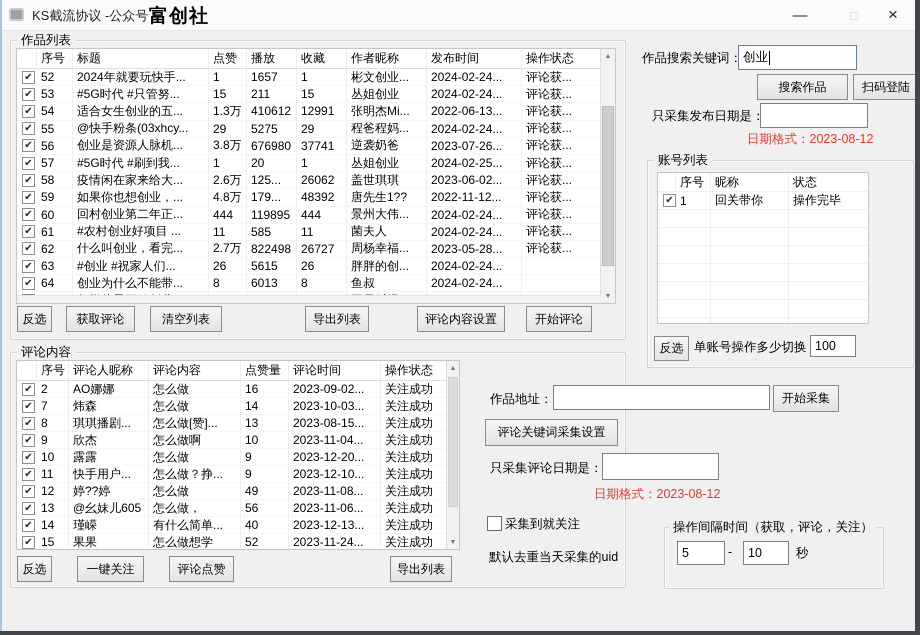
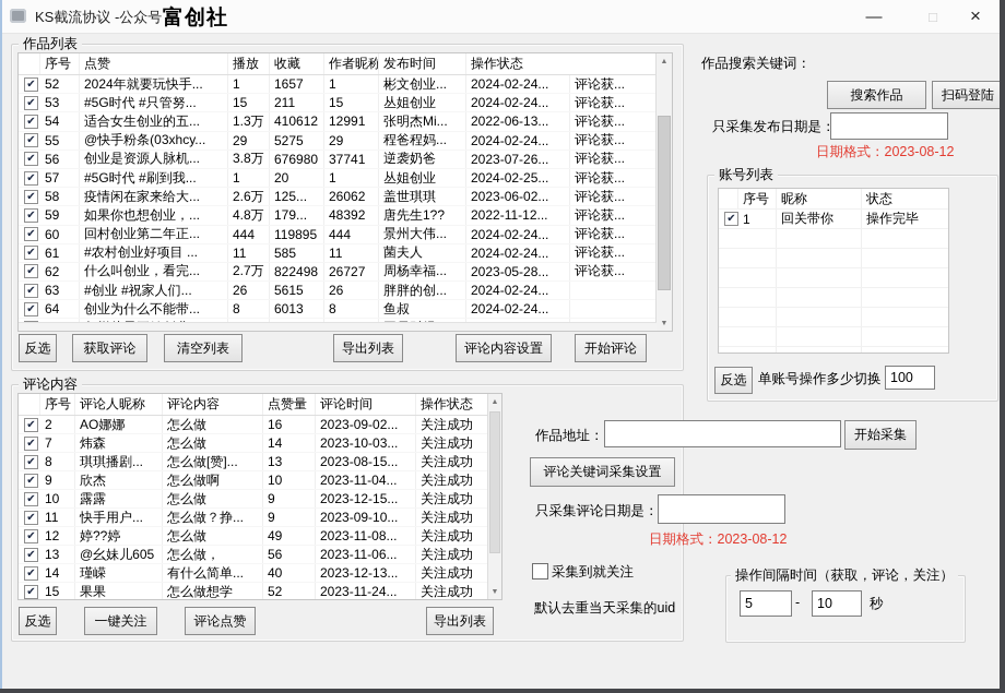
  KS截流协议 -公众号：
  富创社
  —
  □
  ×
  作品列表
  序号
- 标题
  点赞
  播放
  收藏
  作者昵称
  发布时间
  操作状态
  ✔
  52
  2024年就要玩快手...
  1
  1657
  1
  彬文创业...
  2024-02-24...
  评论获...
  ✔
  53
  #5G时代 #只管努...
  15
  211
  15
  丛姐创业
  2024-02-24...
  评论获...
  ✔
  54
  适合女生创业的五...
  1.3万
  410612
  12991
  张明杰Mi...
  2022-06-13...
  评论获...
  ✔
  55
  @快手粉条(03xhcy...
  29
  5275
  29
  程爸程妈...
  2024-02-24...
  评论获...
  ✔
  56
  创业是资源人脉机...
  3.8万
  676980
  37741
  逆袭奶爸
  2023-07-26...
  评论获...
  ✔
  57
  #5G时代 #刷到我...
  1
  20
  1
  丛姐创业
  2024-02-25...
  评论获...
  ✔
  58
  疫情闲在家来给大...
  2.6万
  125...
  26062
  盖世琪琪
  2023-06-02...
  评论获...
  ✔
  59
  如果你也想创业，...
  4.8万
  179...
  48392
  唐先生1??
  2022-11-12...
  评论获...
  ✔
  60
  回村创业第二年正...
  444
  119895
  444
  景州大伟...
  2024-02-24...
  评论获...
  ✔
  61
  #农村创业好项目 ...
  11
  585
  11
  菌夫人
  2024-02-24...
  评论获...
  ✔
  62
  什么叫创业，看完...
  2.7万
  822498
  26727
  周杨幸福...
  2023-05-28...
  评论获...
  ✔
  63
  #创业 #祝家人们...
  26
  5615
  26
  胖胖的创...
  2024-02-24...
  ✔
  64
  创业为什么不能带...
  8
  6013
  8
  鱼叔
  2024-02-24...
  反选
  获取评论
  清空列表
  导出列表
  评论内容设置
  开始评论
  评论内容
  序号
  评论人昵称
  评论内容
  点赞量
  评论时间
  操作状态
  ✔
  2
  AO娜娜
  怎么做
  16
  2023-09-02...
  关注成功
  ✔
  7
  炜森
  怎么做
  14
  2023-10-03...
  关注成功
  ✔
  8
  琪琪播剧...
  怎么做[赞]...
  13
  2023-08-15...
  关注成功
  ✔
  9
  欣杰
  怎么做啊
  10
  2023-11-04...
  关注成功
  ✔
  10
  露露
  怎么做
  9
- 2023-12-20...
+ 2023-12-15...
  关注成功
  ✔
  11
  快手用户...
  怎么做？挣...
  9
- 2023-12-10...
+ 2023-09-10...
  关注成功
  ✔
  12
  婷??婷
  怎么做
  49
  2023-11-08...
  关注成功
  ✔
  13
  @幺妹儿605
  怎么做，
  56
  2023-11-06...
  关注成功
  ✔
  14
  瑾嵘
  有什么简单...
  40
  2023-12-13...
  关注成功
  ✔
  15
  果果
  怎么做想学
  52
  2023-11-24...
  关注成功
  反选
  一键关注
  评论点赞
  导出列表
  作品搜索关键词：
- 创业
  搜索作品
  扫码登陆
  只采集发布日期是：
  日期格式：2023-08-12
  账号列表
  序号
  昵称
  状态
  ✔
  1
  回关带你
  操作完毕
  反选
  单账号操作多少切换
  100
  作品地址：
  开始采集
  评论关键词采集设置
  只采集评论日期是：
  日期格式：2023-08-12
  采集到就关注
  默认去重当天采集的uid
  操作间隔时间（获取，评论，关注）
  5
  -
  10
  秒
